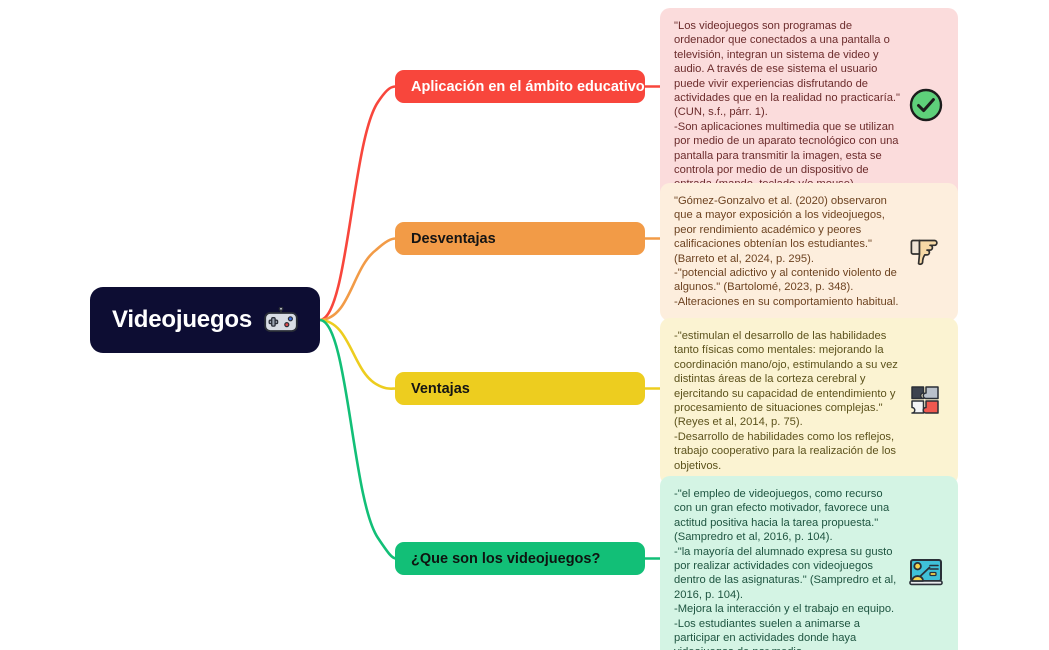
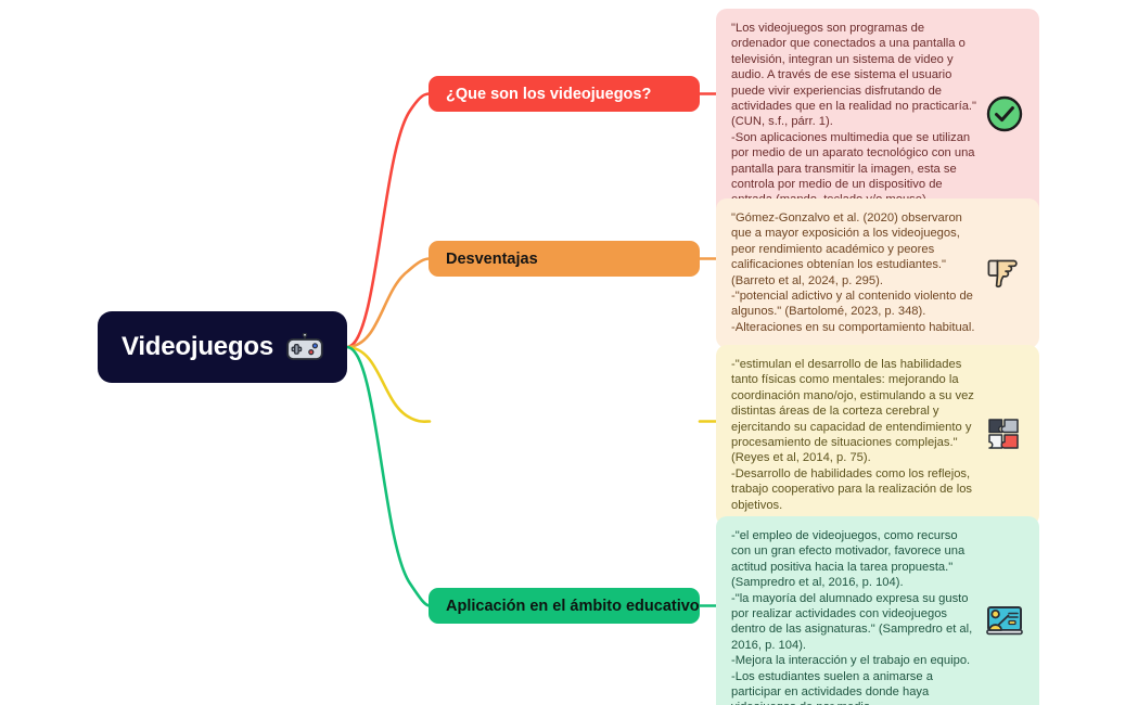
  Videojuegos
- Aplicación en el ámbito educativo
+ ¿Que son los videojuegos?
  Desventajas
- Ventajas
- ¿Que son los videojuegos?
+ Aplicación en el ámbito educativo
  "Los videojuegos son programas de ordenador que conectados a una pantalla o televisión, integran un sistema de video y audio. A través de ese sistema el usuario puede vivir experiencias disfrutando de actividades que en la realidad no practicaría." (CUN, s.f., párr. 1).
  -Son aplicaciones multimedia que se utilizan por medio de un aparato tecnológico con una pantalla para transmitir la imagen, esta se controla por medio de un dispositivo de
  "Gómez-Gonzalvo et al. (2020) observaron que a mayor exposición a los videojuegos, peor rendimiento académico y peores calificaciones obtenían los estudiantes." (Barreto et al, 2024, p. 295).
  -"potencial adictivo y al contenido violento de algunos." (Bartolomé, 2023, p. 348).
  -Alteraciones en su comportamiento habitual.
  -"estimulan el desarrollo de las habilidades tanto físicas como mentales: mejorando la coordinación mano/ojo, estimulando a su vez distintas áreas de la corteza cerebral y ejercitando su capacidad de entendimiento y procesamiento de situaciones complejas." (Reyes et al, 2014, p. 75).
  -Desarrollo de habilidades como los reflejos, trabajo cooperativo para la realización de los objetivos.
  -"el empleo de videojuegos, como recurso con un gran efecto motivador, favorece una actitud positiva hacia la tarea propuesta."(Sampredro et al, 2016, p. 104).
  -"la mayoría del alumnado expresa su gusto por realizar actividades con videojuegos dentro de las asignaturas." (Sampredro et al, 2016, p. 104).
  -Mejora la interacción y el trabajo en equipo.
  -Los estudiantes suelen a animarse a participar en actividades donde haya
